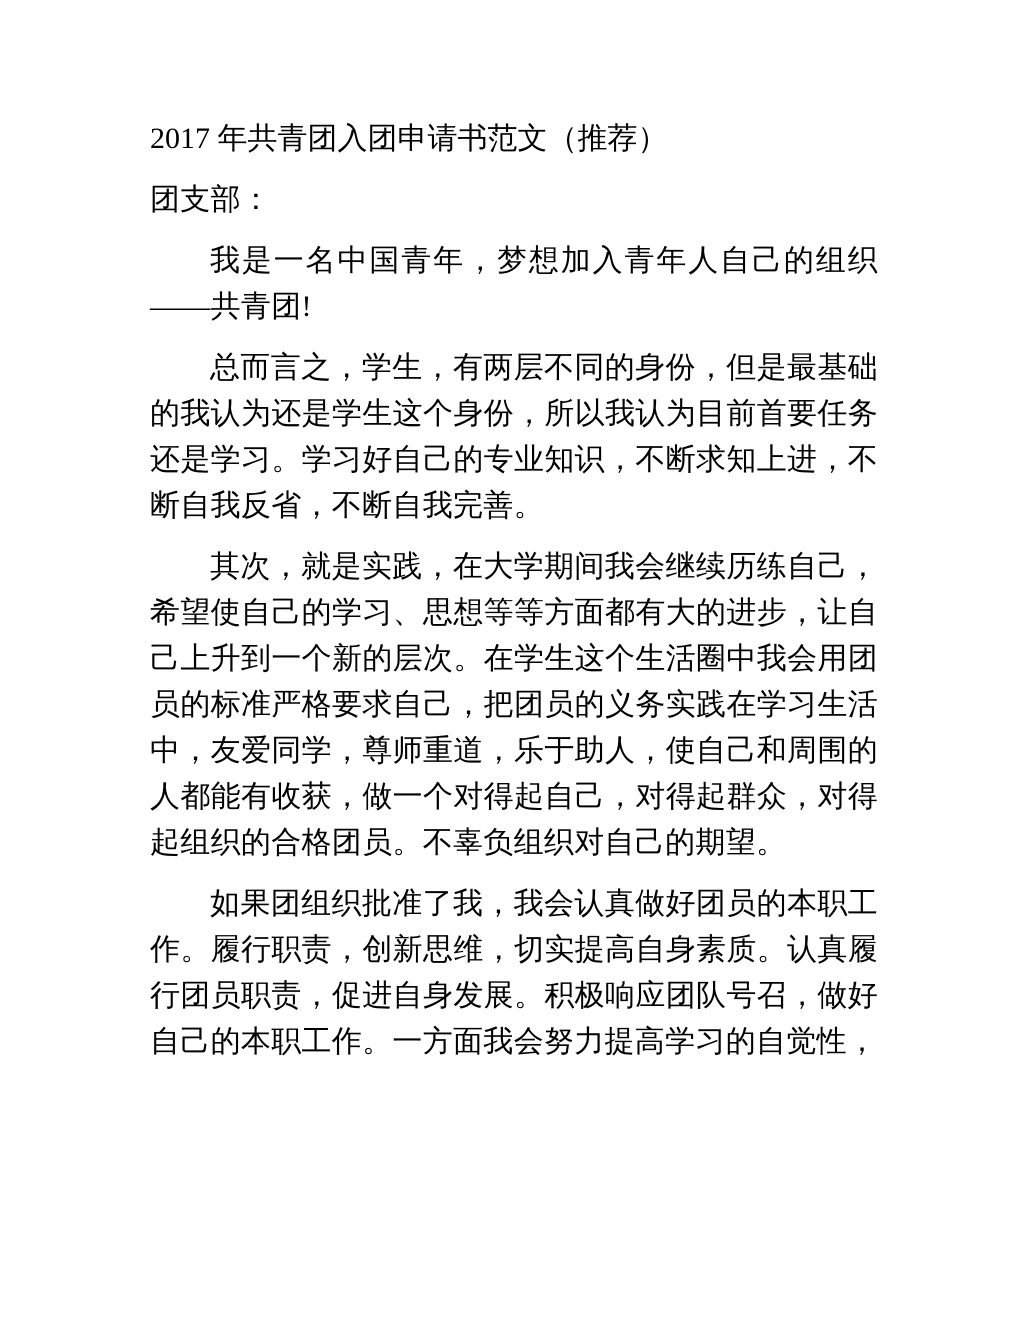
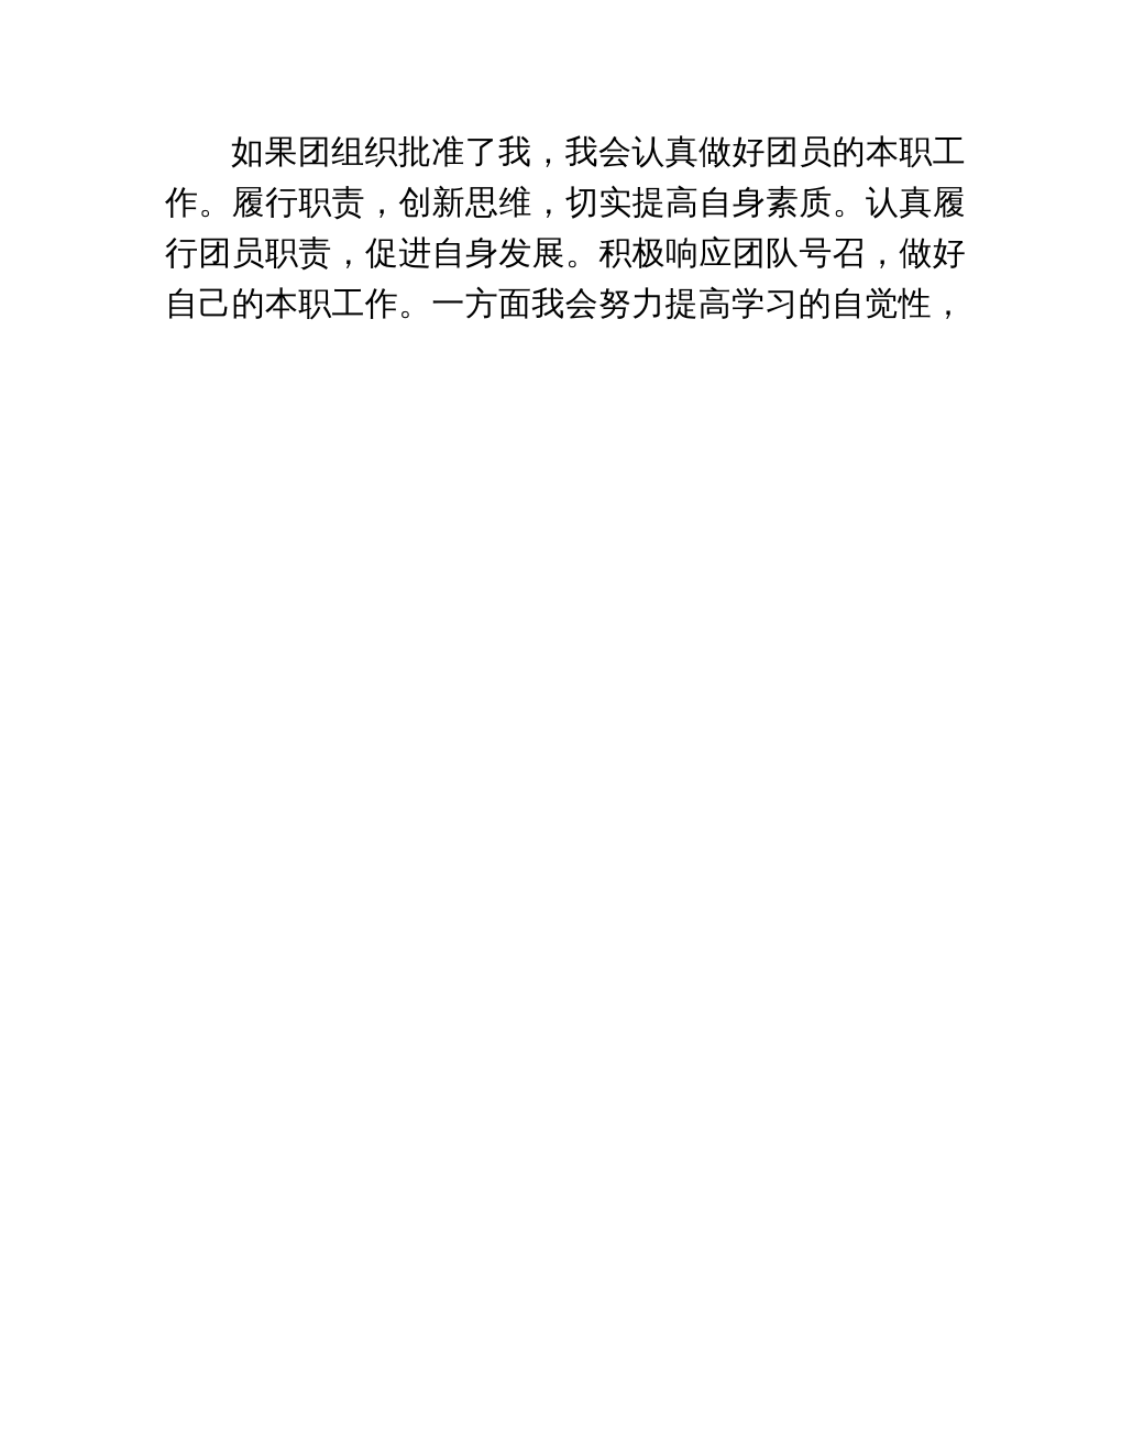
- 2017 年共青团入团申请书范文（推荐）
- 团支部：
- 我是一名中国青年，梦想加入青年人自己的组织——共青团!
- 总而言之，学生，有两层不同的身份，但是最基础的我认为还是学生这个身份，所以我认为目前首要任务还是学习。学习好自己的专业知识，不断求知上进，不断自我反省，不断自我完善。
- 其次，就是实践，在大学期间我会继续历练自己，希望使自己的学习、思想等等方面都有大的进步，让自己上升到一个新的层次。在学生这个生活圈中我会用团员的标准严格要求自己，把团员的义务实践在学习生活中，友爱同学，尊师重道，乐于助人，使自己和周围的人都能有收获，做一个对得起自己，对得起群众，对得起组织的合格团员。不辜负组织对自己的期望。
  如果团组织批准了我，我会认真做好团员的本职工作。履行职责，创新思维，切实提高自身素质。认真履行团员职责，促进自身发展。积极响应团队号召，做好自己的本职工作。一方面我会努力提高学习的自觉性，
